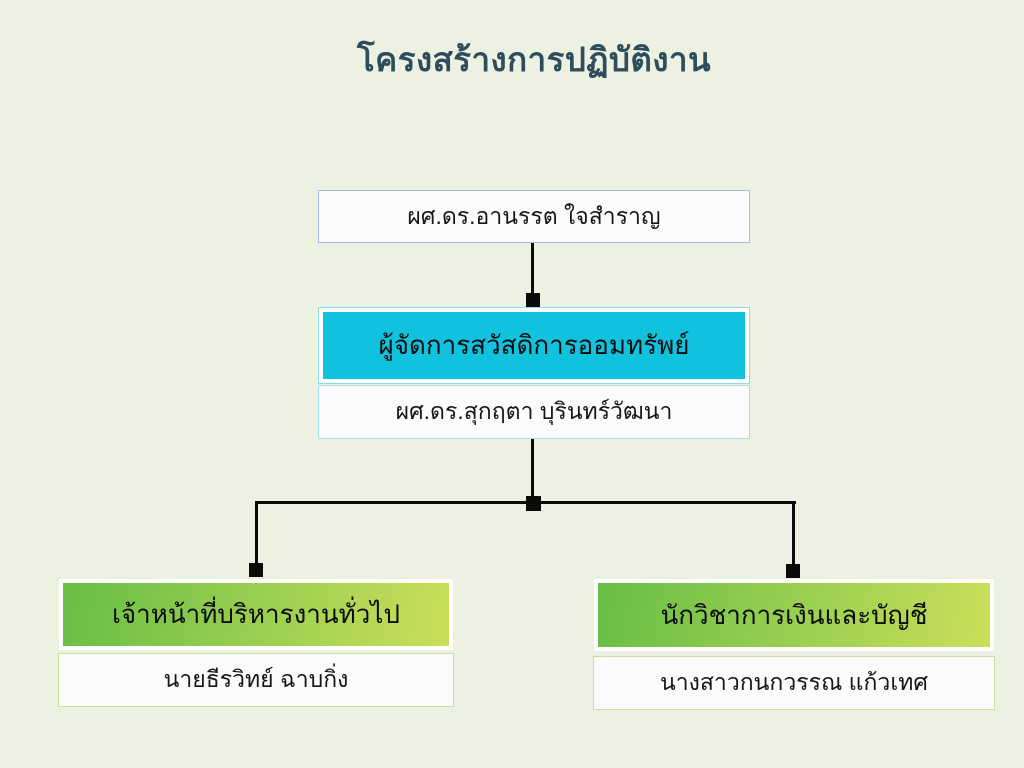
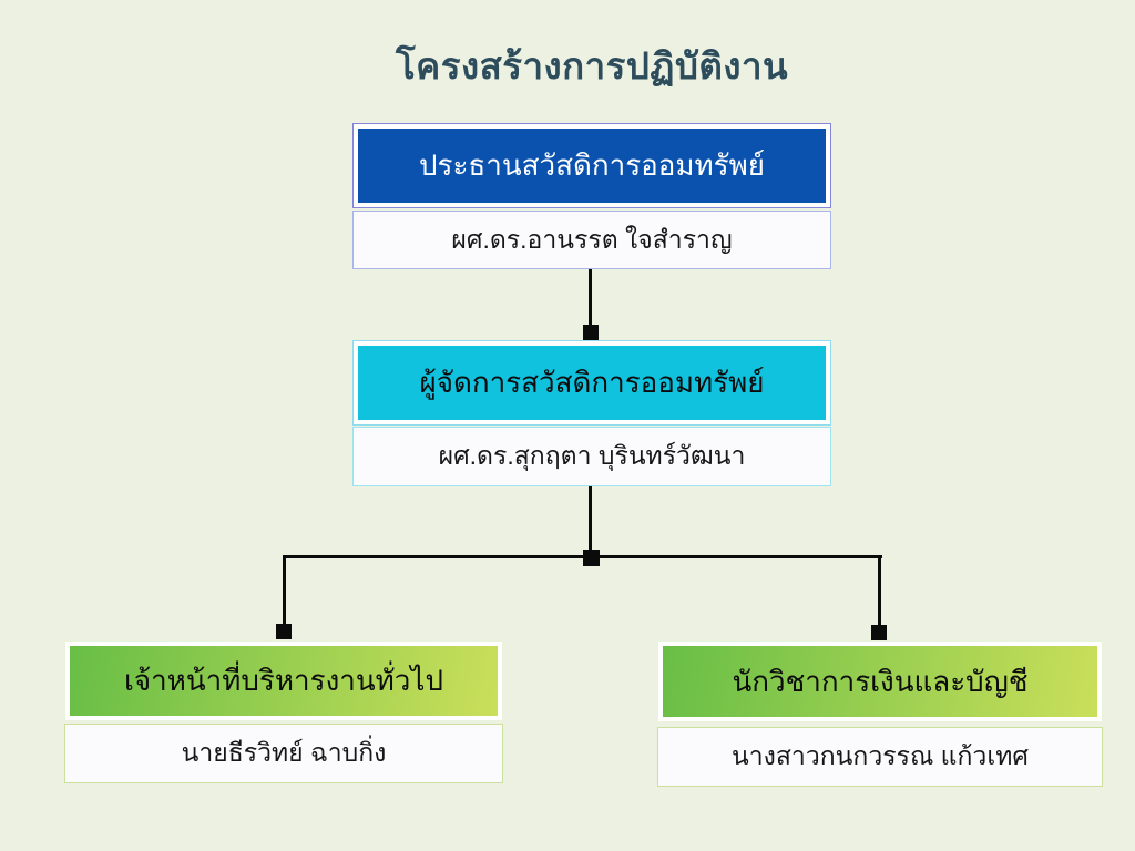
  โครงสร้างการปฏิบัติงาน
+ ประธานสวัสดิการออมทรัพย์
  ผศ.ดร.อานรรต ใจสำราญ
  ผู้จัดการสวัสดิการออมทรัพย์
  ผศ.ดร.สุกฤตา บุรินทร์วัฒนา
  เจ้าหน้าที่บริหารงานทั่วไป
  นายธีรวิทย์ ฉาบกิ่ง
  นักวิชาการเงินและบัญชี
  นางสาวกนกวรรณ แก้วเทศ
